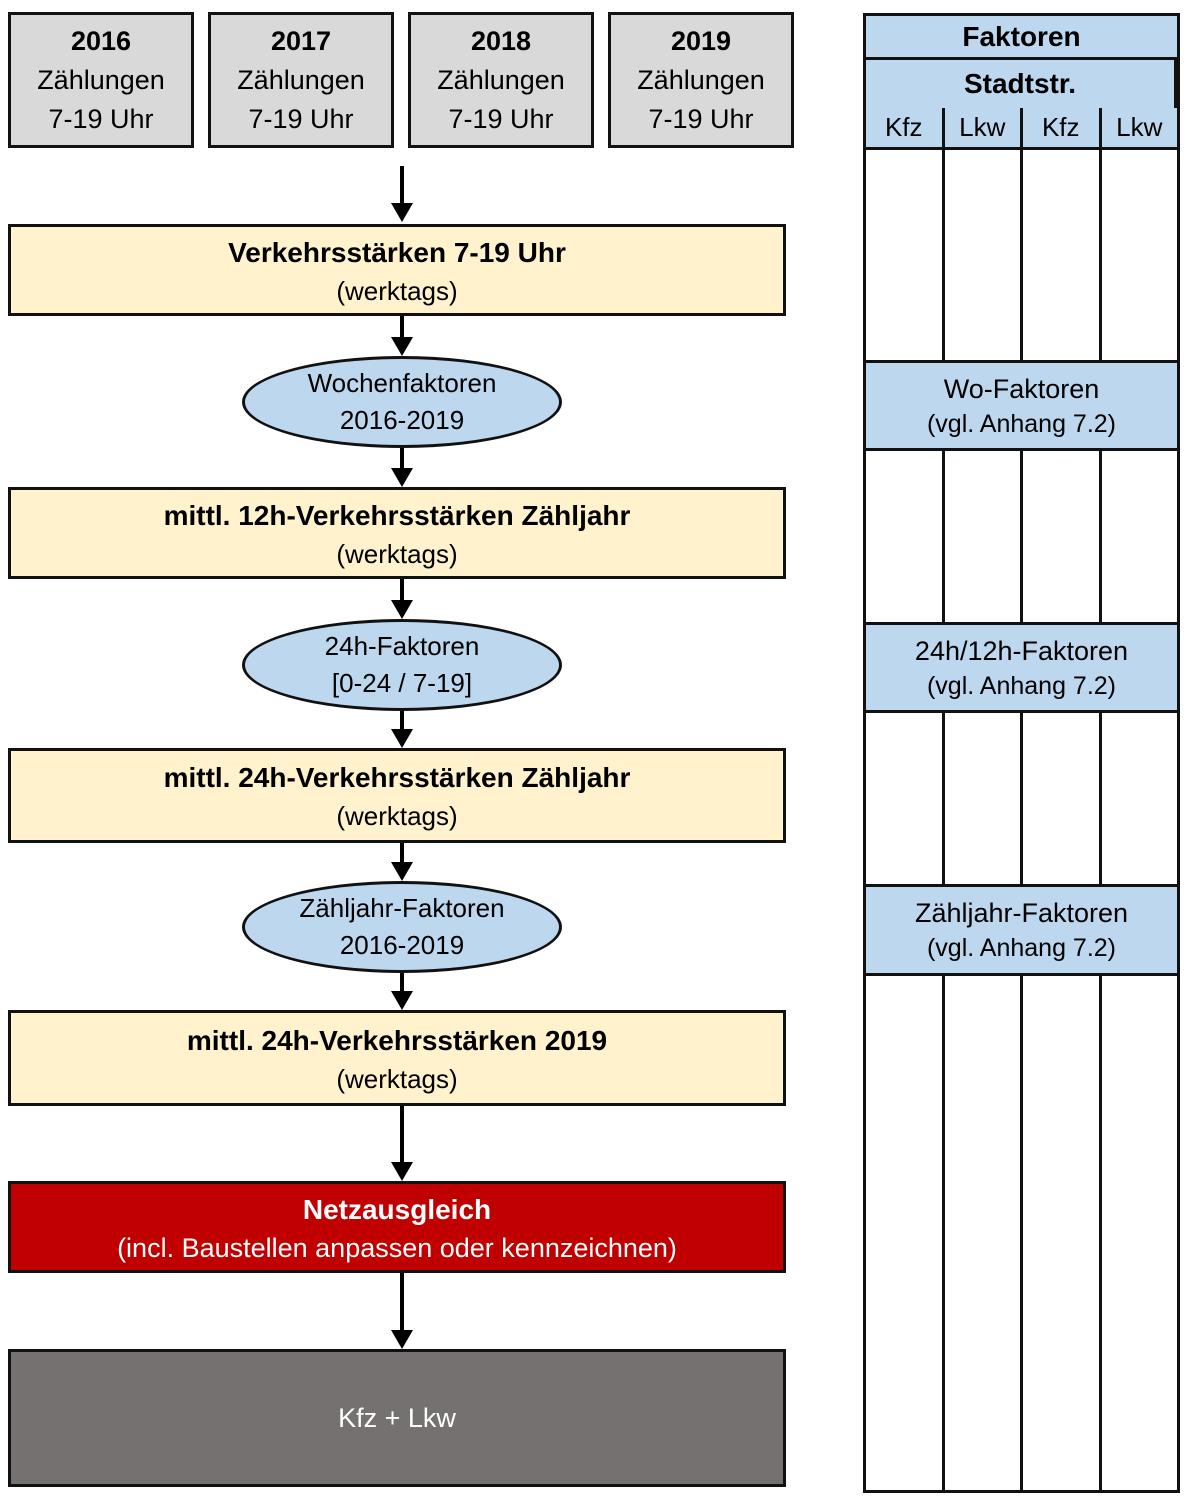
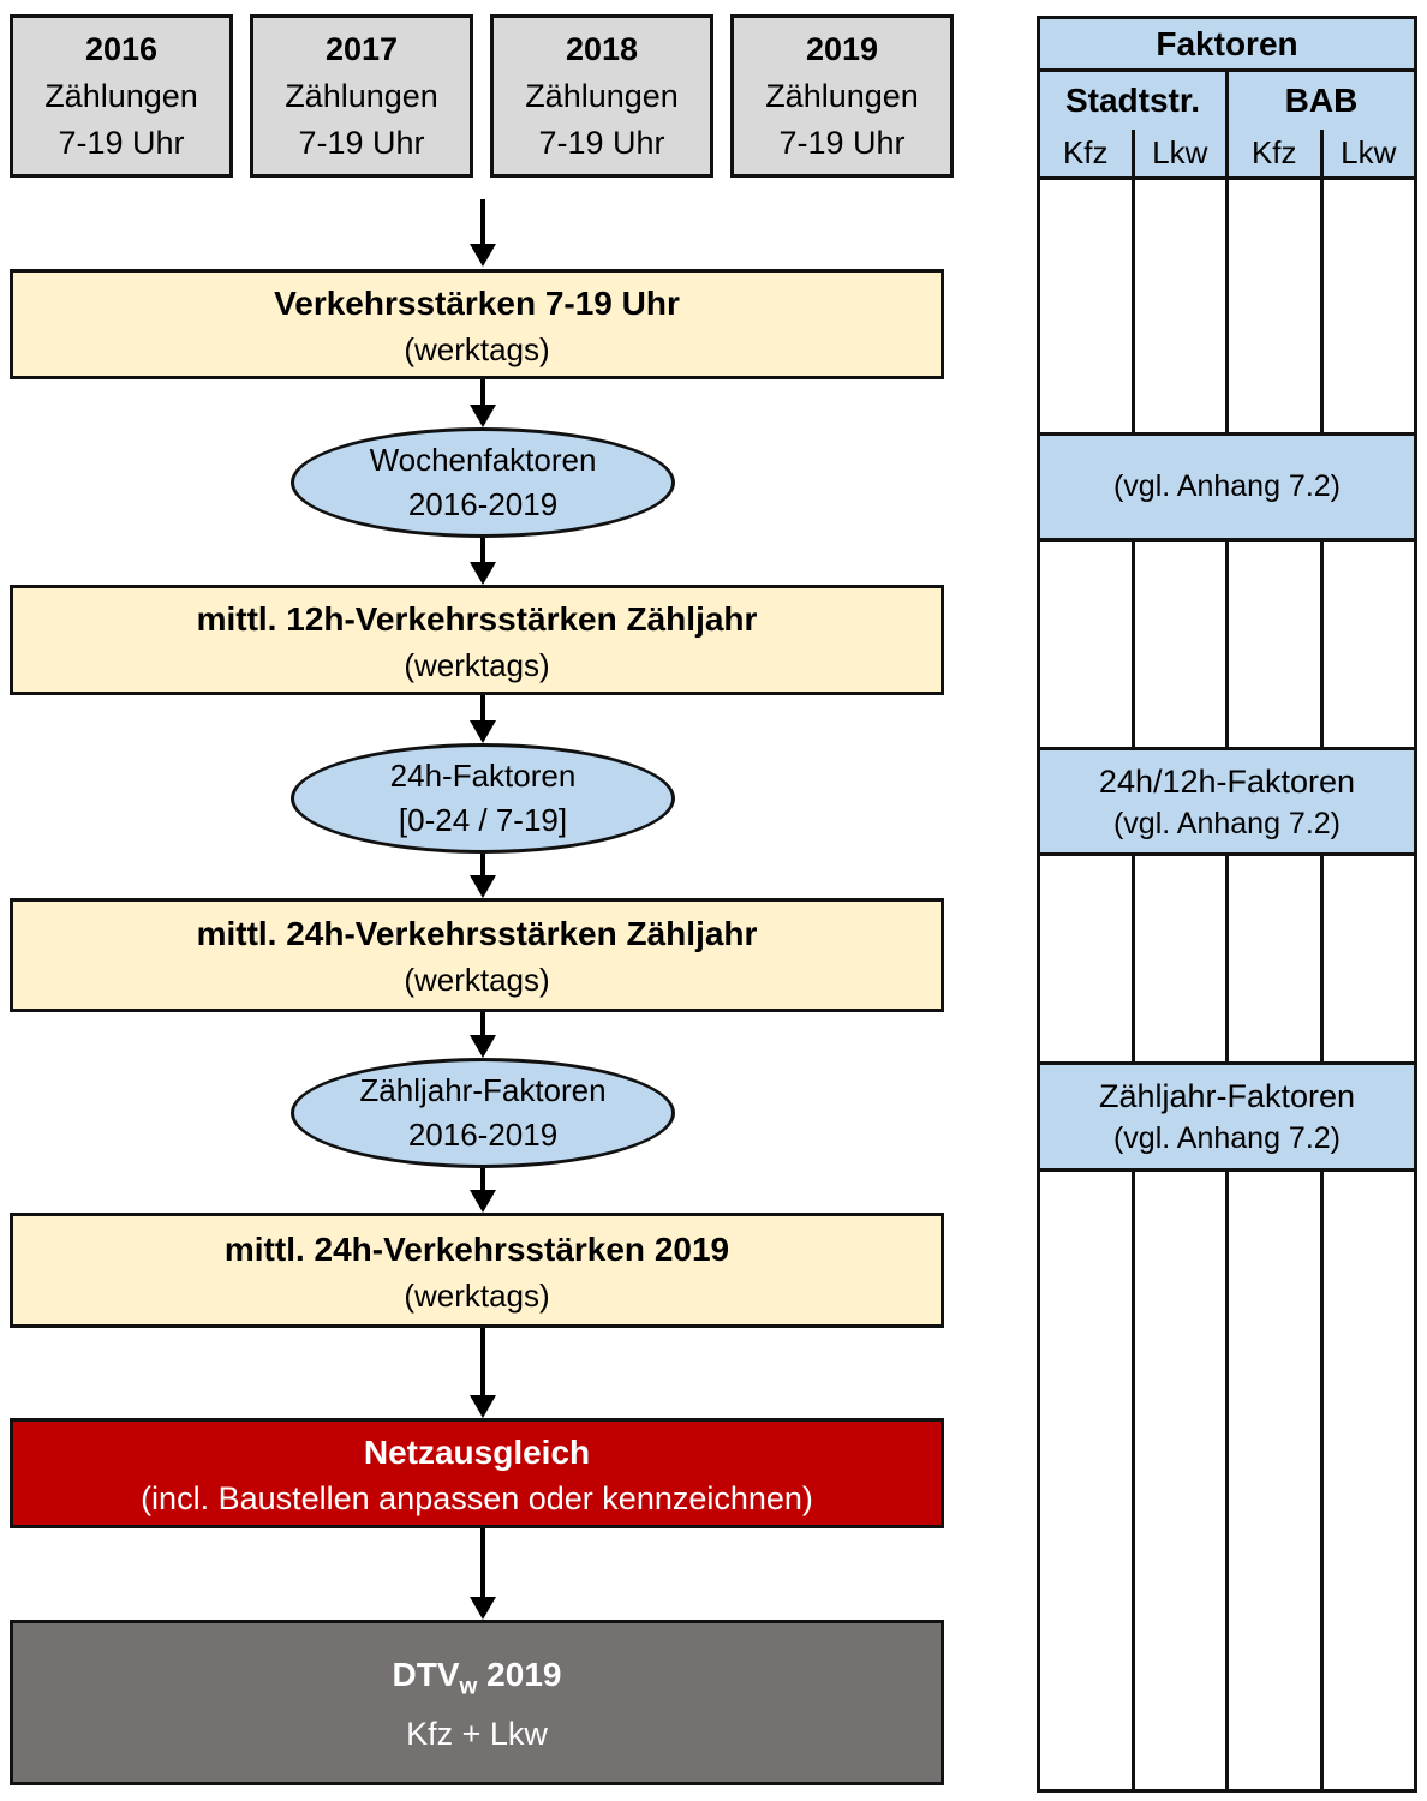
  2016
  Zählungen
  7-19 Uhr
  2017
  Zählungen
  7-19 Uhr
  2018
  Zählungen
  7-19 Uhr
  2019
  Zählungen
  7-19 Uhr
  Verkehrsstärken 7-19 Uhr
  (werktags)
  mittl. 12h-Verkehrsstärken Zähljahr
  (werktags)
  mittl. 24h-Verkehrsstärken Zähljahr
  (werktags)
  mittl. 24h-Verkehrsstärken 2019
  (werktags)
  Wochenfaktoren
  2016-2019
  24h-Faktoren
  [0-24 / 7-19]
  Zähljahr-Faktoren
  2016-2019
  Netzausgleich
  (incl. Baustellen anpassen oder kennzeichnen)
+ DTVw2019
  Kfz + Lkw
  Faktoren
  Stadtstr.
+ BAB
  Kfz
  Lkw
  Kfz
  Lkw
- Wo-Faktoren
  (vgl. Anhang 7.2)
  24h/12h-Faktoren
  (vgl. Anhang 7.2)
  Zähljahr-Faktoren
  (vgl. Anhang 7.2)
